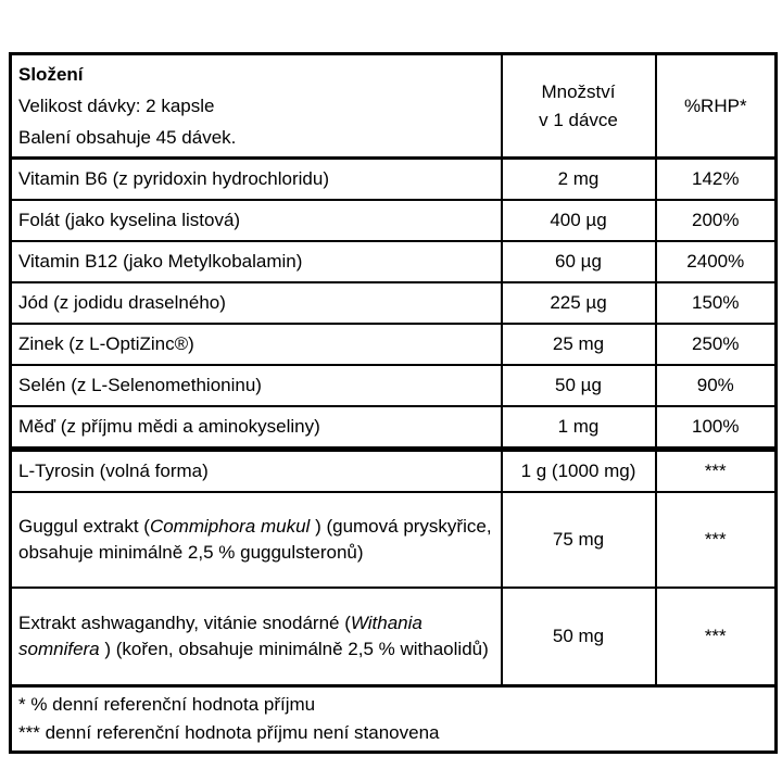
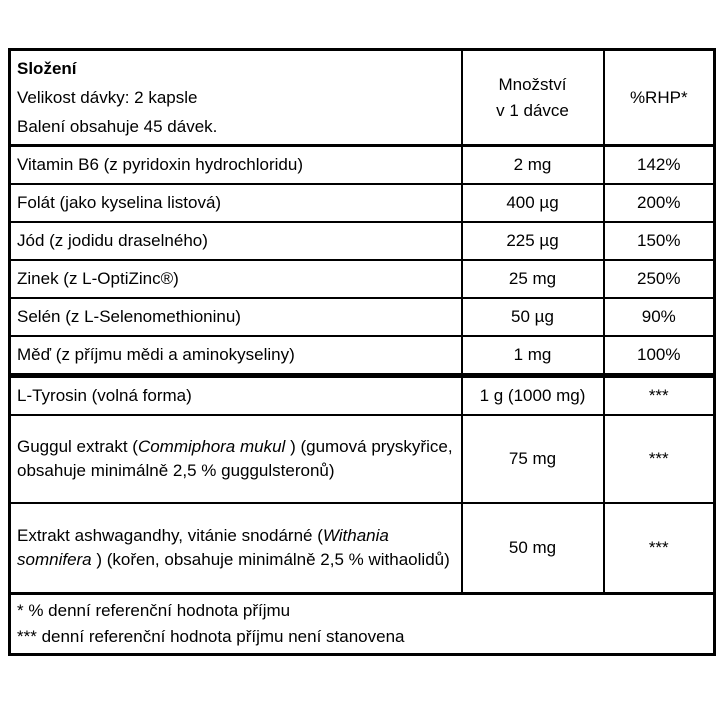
  Složení Velikost dávky: 2 kapsle Balení obsahuje 45 dávek.	Množství v 1 dávce	%RHP*
  Vitamin B6 (z pyridoxin hydrochloridu)	2 mg	142%
  Folát (jako kyselina listová)	400 µg	200%
- Vitamin B12 (jako Metylkobalamin)	60 µg	2400%
  Jód (z jodidu draselného)	225 µg	150%
  Zinek (z L-OptiZinc®)	25 mg	250%
  Selén (z L-Selenomethioninu)	50 µg	90%
  Měď (z příjmu mědi a aminokyseliny)	1 mg	100%
  L-Tyrosin (volná forma)	1 g (1000 mg)	***
  Guggul extrakt (Commiphora mukul ) (gumová pryskyřice, obsahuje minimálně 2,5 % guggulsteronů)	75 mg	***
  Extrakt ashwagandhy, vitánie snodárné (Withania somnifera ) (kořen, obsahuje minimálně 2,5 % withaolidů)	50 mg	***
  * % denní referenční hodnota příjmu *** denní referenční hodnota příjmu není stanovena
